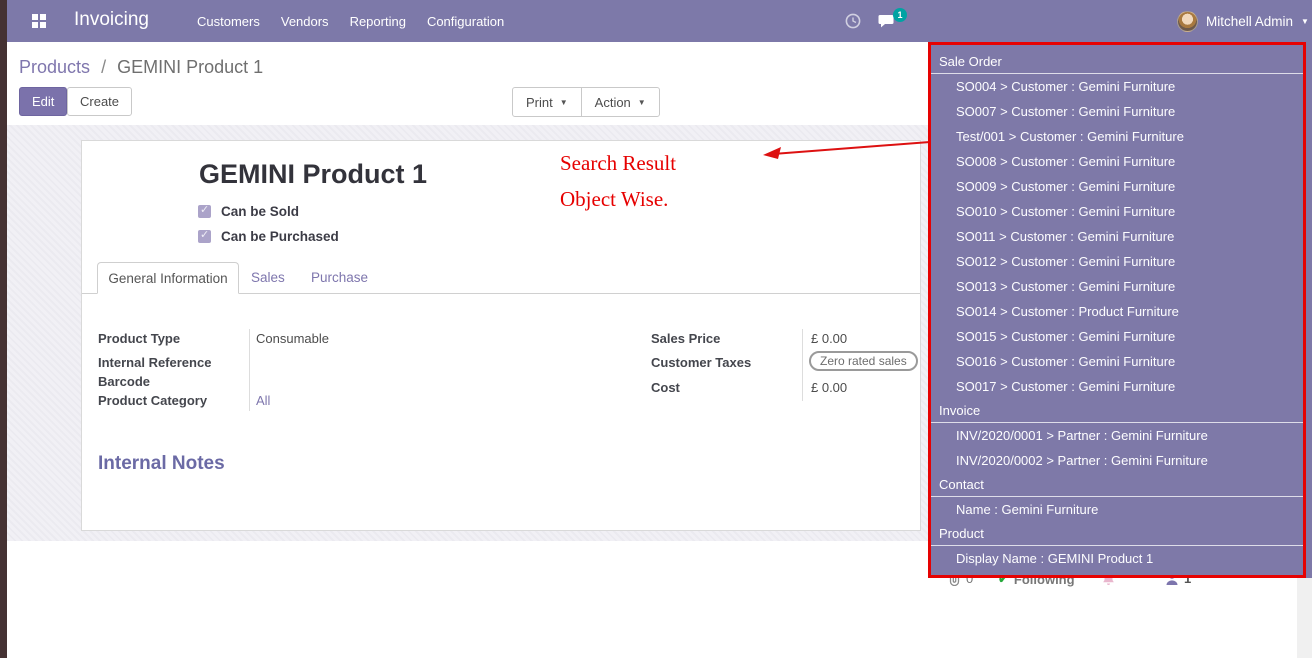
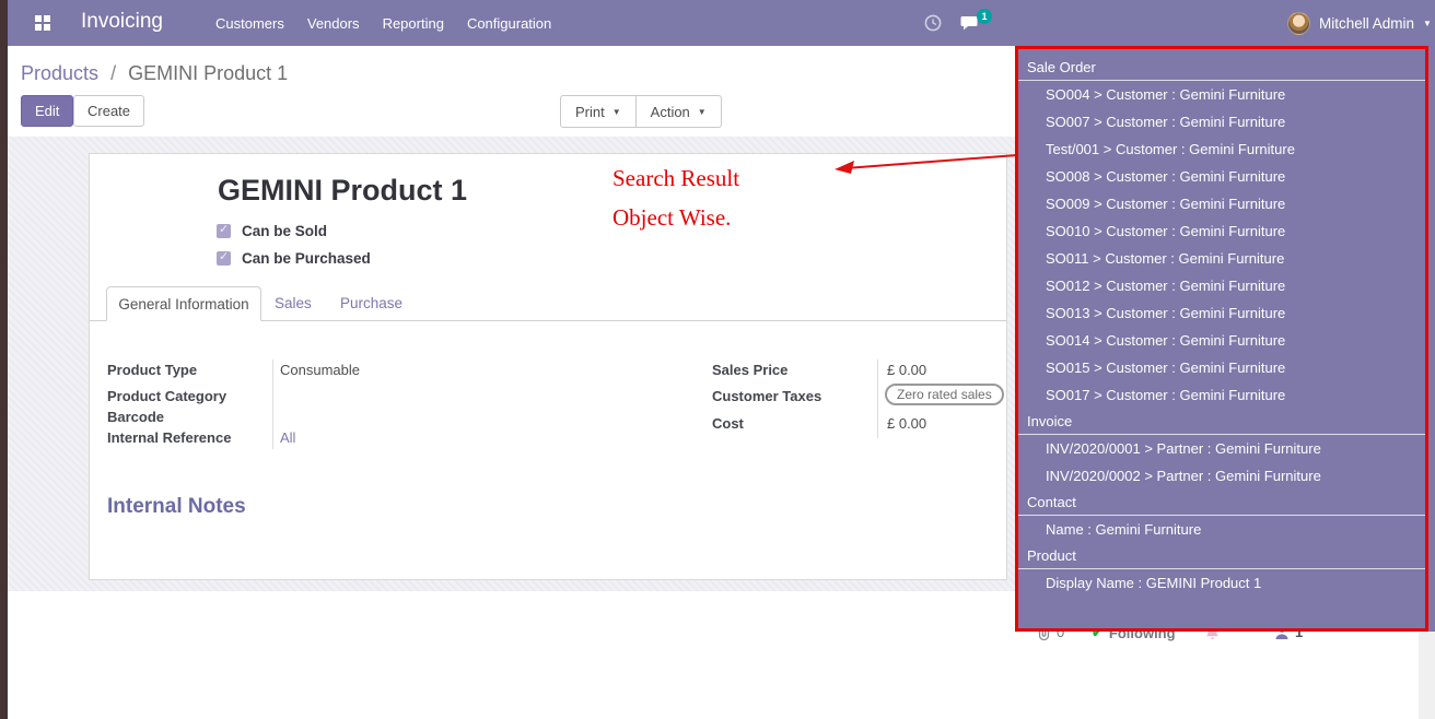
  Invoicing
  Customers
  Vendors
  Reporting
  Configuration
  1
  Mitchell Admin
  ▼
  Products / GEMINI Product 1
  Edit
  Create
  Print
  ▼
  Action
  ▼
  GEMINI Product 1
  Can be Sold
  Can be Purchased
  General Information
  Sales
  Purchase
  Product Type
  Consumable
- Internal Reference
+ Product Category
  Barcode
- Product Category
+ Internal Reference
  All
  Sales Price
  £ 0.00
  Customer Taxes
  Zero rated sales
  Cost
  £ 0.00
  Internal Notes
  Search Result
  Object Wise.
  0
  ✔
  Following
  1
  Sale Order
  SO004 > Customer : Gemini Furniture
  SO007 > Customer : Gemini Furniture
  Test/001 > Customer : Gemini Furniture
  SO008 > Customer : Gemini Furniture
  SO009 > Customer : Gemini Furniture
  SO010 > Customer : Gemini Furniture
  SO011 > Customer : Gemini Furniture
  SO012 > Customer : Gemini Furniture
  SO013 > Customer : Gemini Furniture
- SO014 > Customer : Product Furniture
+ SO014 > Customer : Gemini Furniture
  SO015 > Customer : Gemini Furniture
- SO016 > Customer : Gemini Furniture
  SO017 > Customer : Gemini Furniture
  Invoice
  INV/2020/0001 > Partner : Gemini Furniture
  INV/2020/0002 > Partner : Gemini Furniture
  Contact
  Name : Gemini Furniture
  Product
  Display Name : GEMINI Product 1
